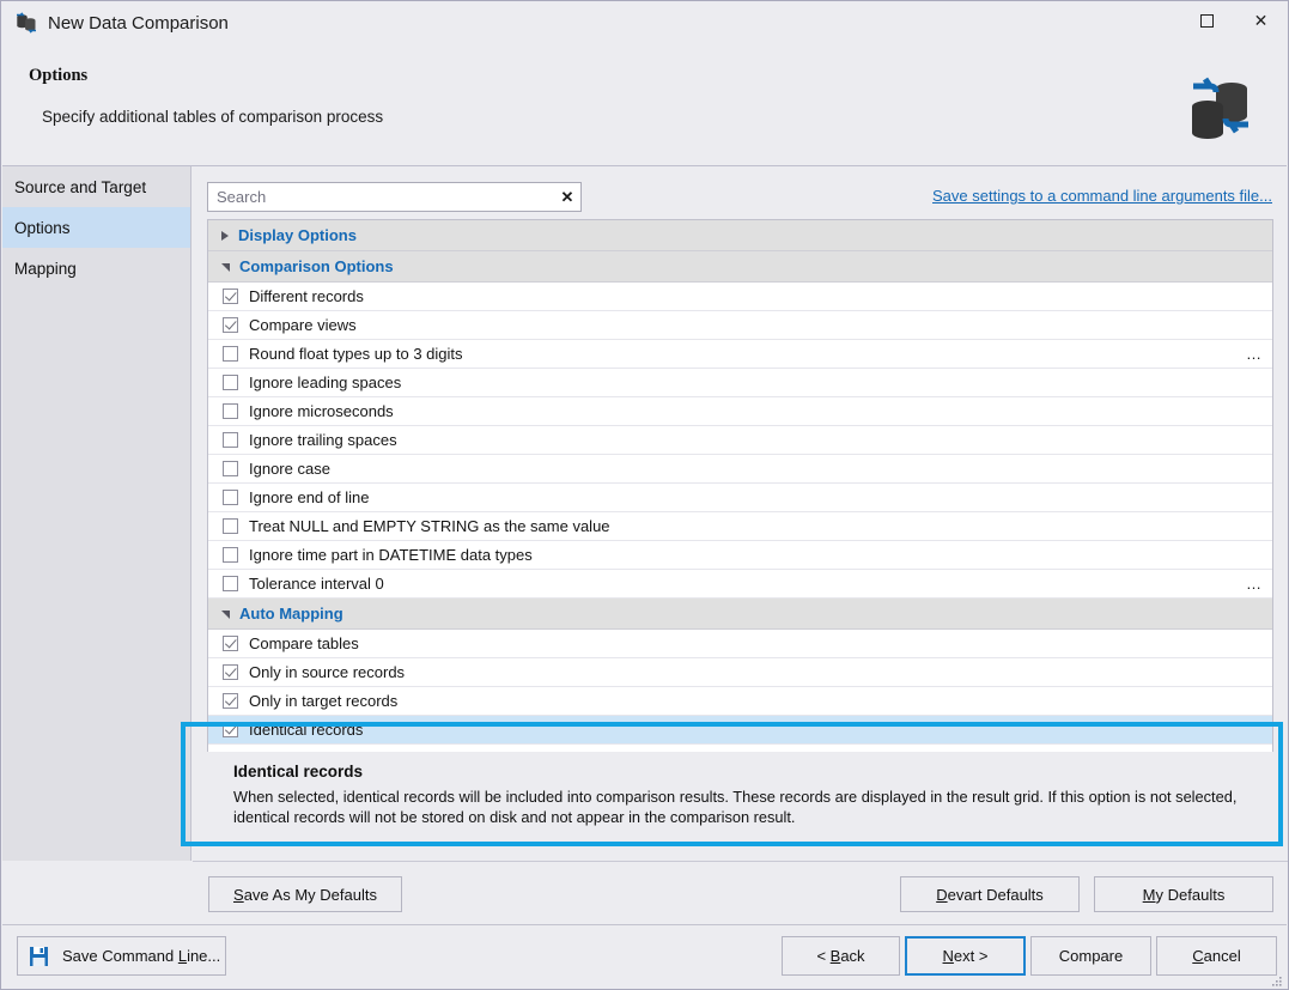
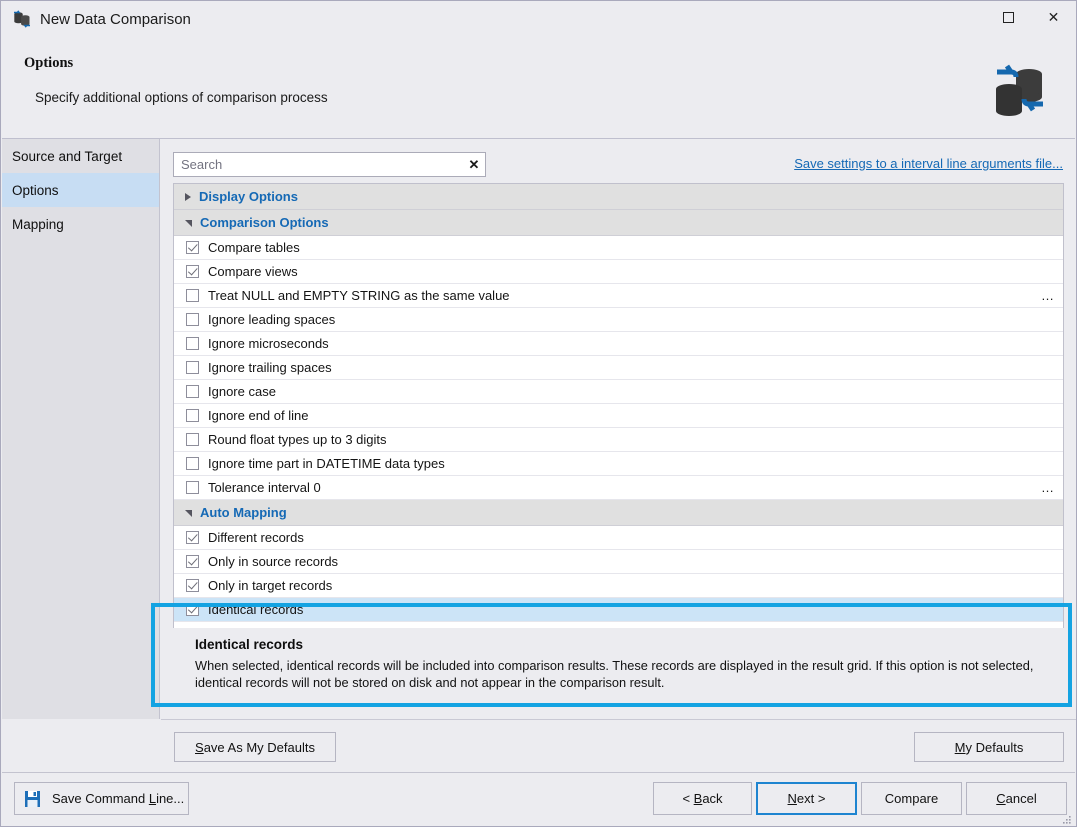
  New Data Comparison
  ✕
  Options
- Specify additional tables of comparison process
+ Specify additional options of comparison process
  Source and Target
  Options
  Mapping
  Search
  ✕
- Save settings to a command line arguments file...
+ Save settings to a interval line arguments file...
  Display Options
  Comparison Options
- Different records
+ Compare tables
  Compare views
- Round float types up to 3 digits
+ Treat NULL and EMPTY STRING as the same value
  …
  Ignore leading spaces
  Ignore microseconds
  Ignore trailing spaces
  Ignore case
  Ignore end of line
- Treat NULL and EMPTY STRING as the same value
+ Round float types up to 3 digits
  Ignore time part in DATETIME data types
  Tolerance interval 0
  …
  Auto Mapping
- Compare tables
+ Different records
  Only in source records
  Only in target records
  Identical records
  Identical records
  When selected, identical records will be included into comparison results. These records are displayed in the result grid. If this option is not selected, identical records will not be stored on disk and not appear in the comparison result.
  Save As My Defaults
- Devart Defaults
  My Defaults
  Save Command Line...
  < Back
  Next >
  Compare
  Cancel
